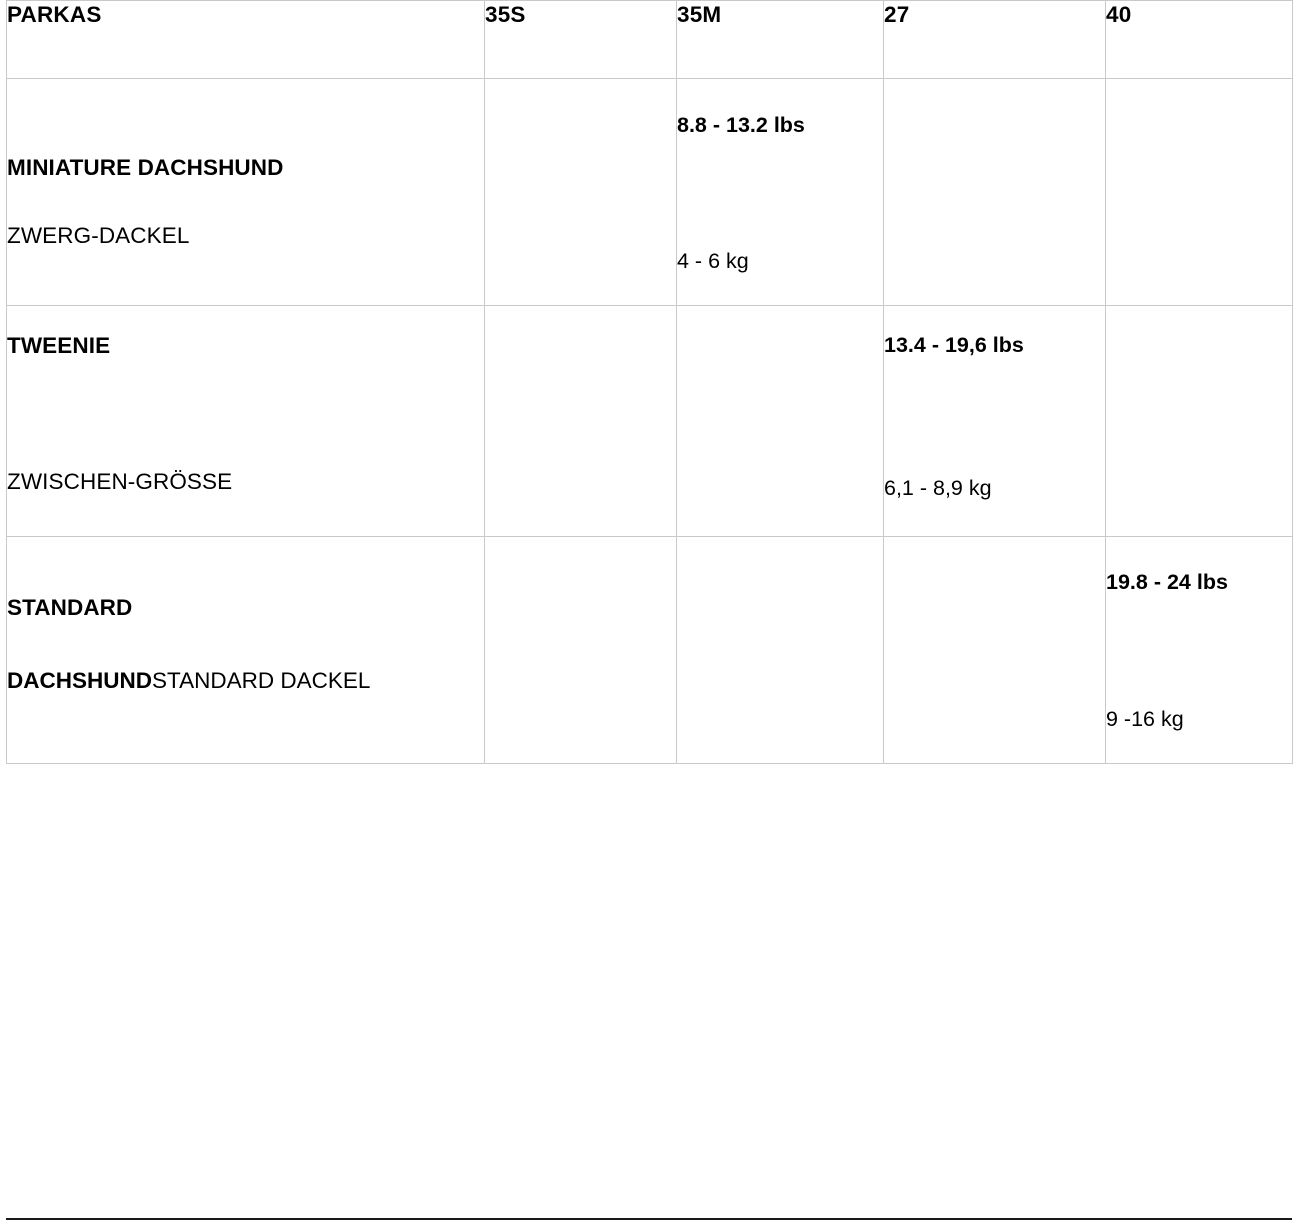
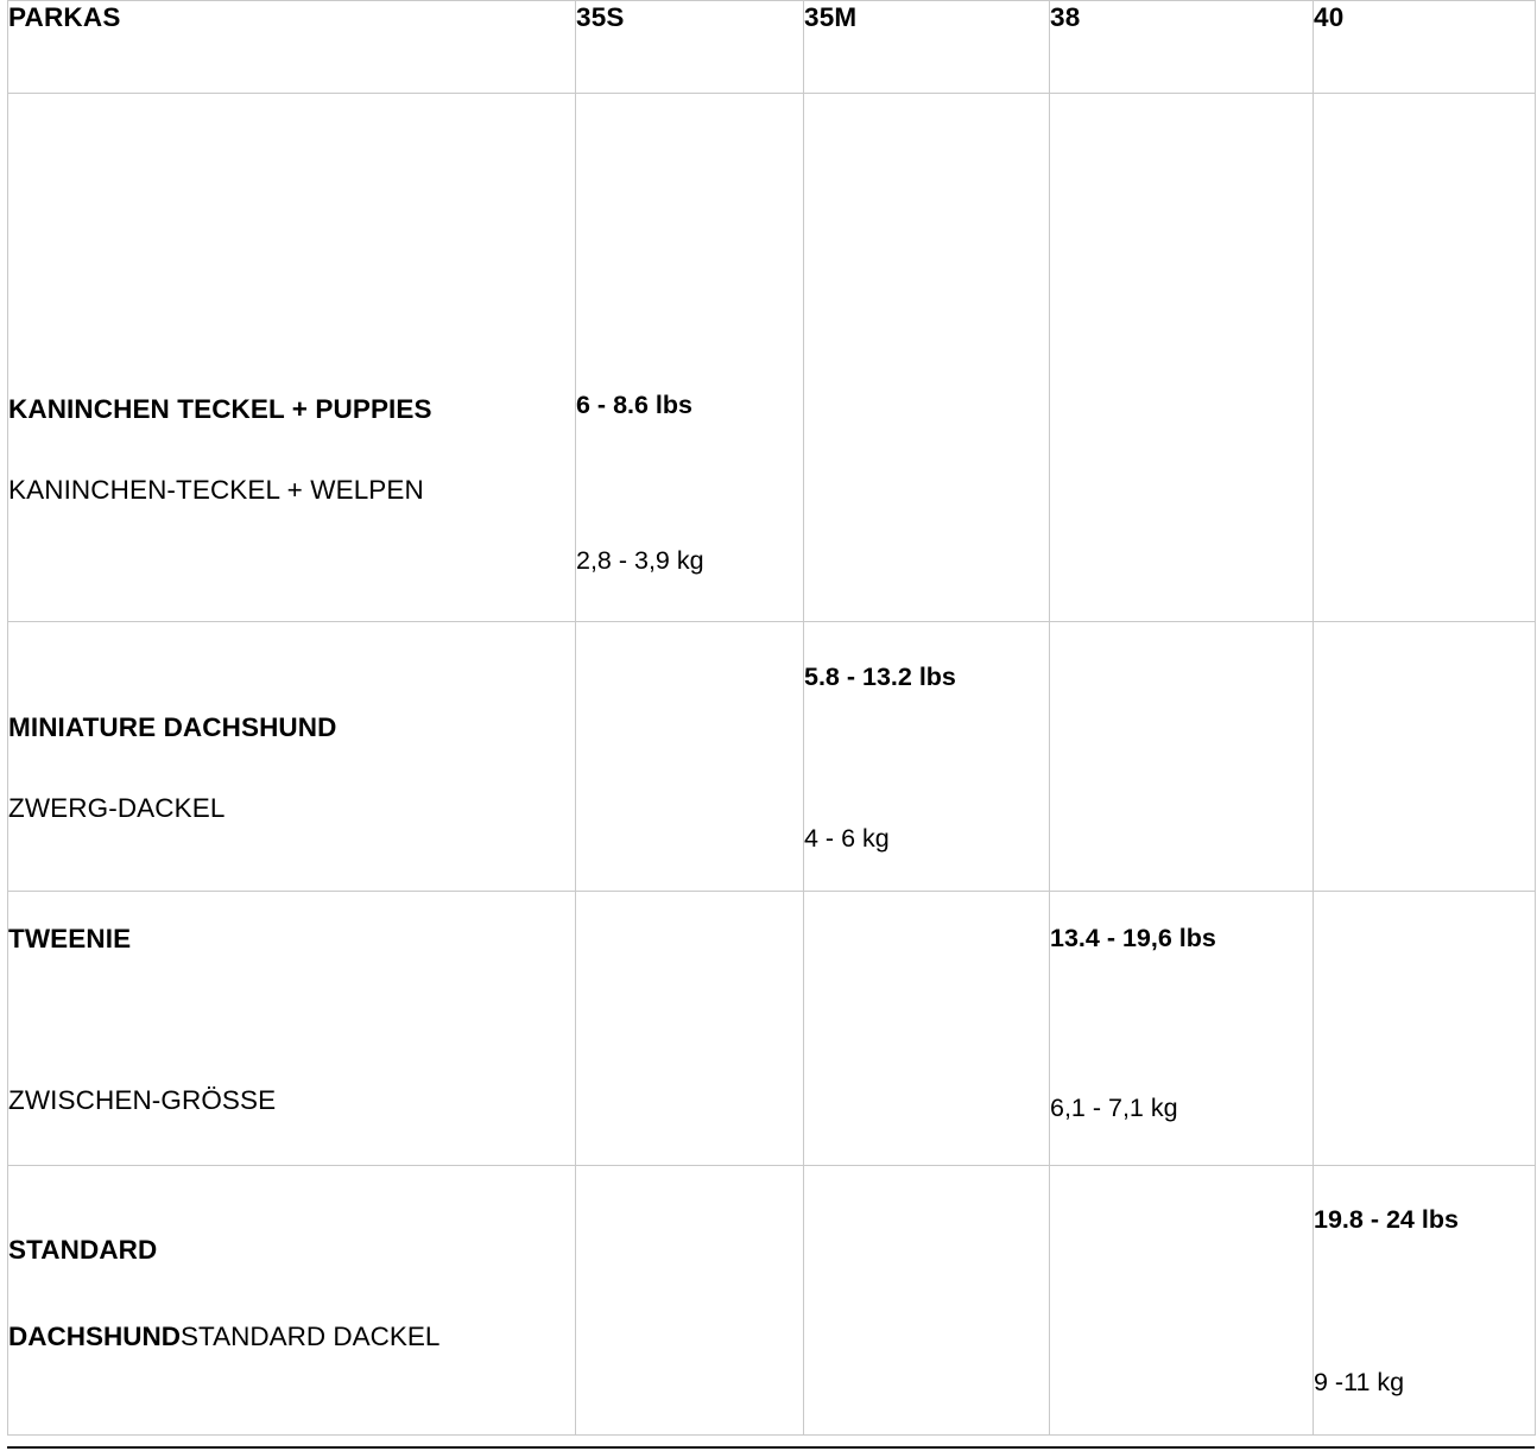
- PARKAS	35S	35M	27	40
+ PARKAS	35S	35M	38	40
+ KANINCHEN TECKEL + PUPPIES KANINCHEN-TECKEL + WELPEN	6 - 8.6 lbs 2,8 - 3,9 kg
- MINIATURE DACHSHUND ZWERG-DACKEL		8.8 - 13.2 lbs 4 - 6 kg
+ MINIATURE DACHSHUND ZWERG-DACKEL		5.8 - 13.2 lbs 4 - 6 kg
- TWEENIE ZWISCHEN-GRÖSSE			13.4 - 19,6 lbs 6,1 - 8,9 kg
+ TWEENIE ZWISCHEN-GRÖSSE			13.4 - 19,6 lbs 6,1 - 7,1 kg
- STANDARD DACHSHUNDSTANDARD DACKEL				19.8 - 24 lbs 9 -16 kg
+ STANDARD DACHSHUNDSTANDARD DACKEL				19.8 - 24 lbs 9 -11 kg
